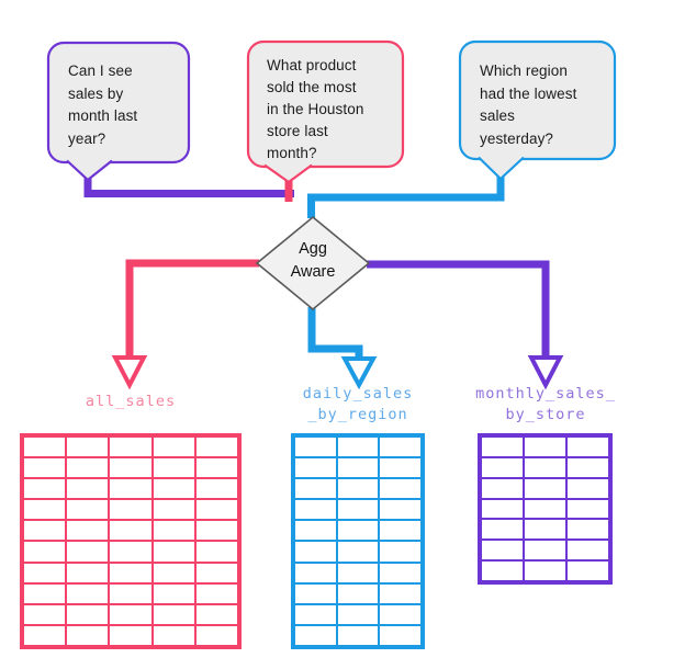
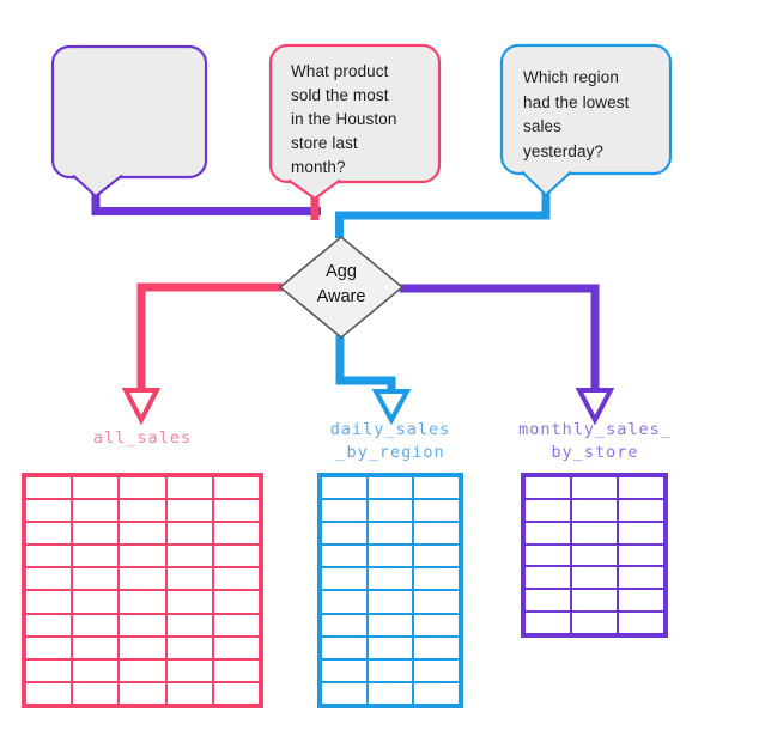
- Can I see
- sales by
- month last
- year?
  What product
  sold the most
  in the Houston
  store last
  month?
  Which region
  had the lowest
  sales
  yesterday?
  Agg
  Aware
  all_sales
  daily_sales
  _by_region
  monthly_sales_
  by_store
